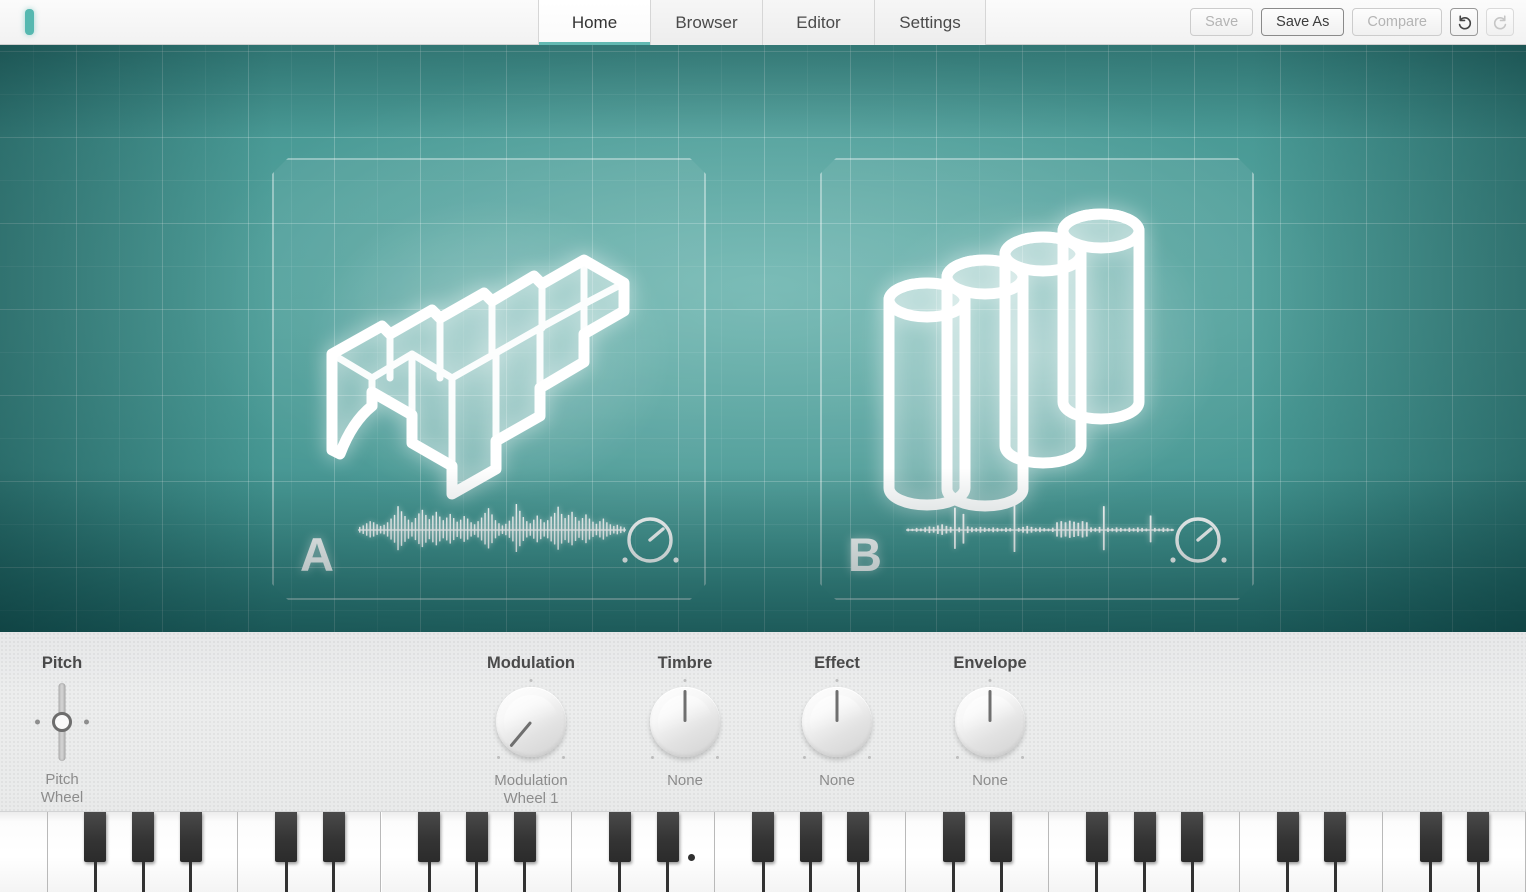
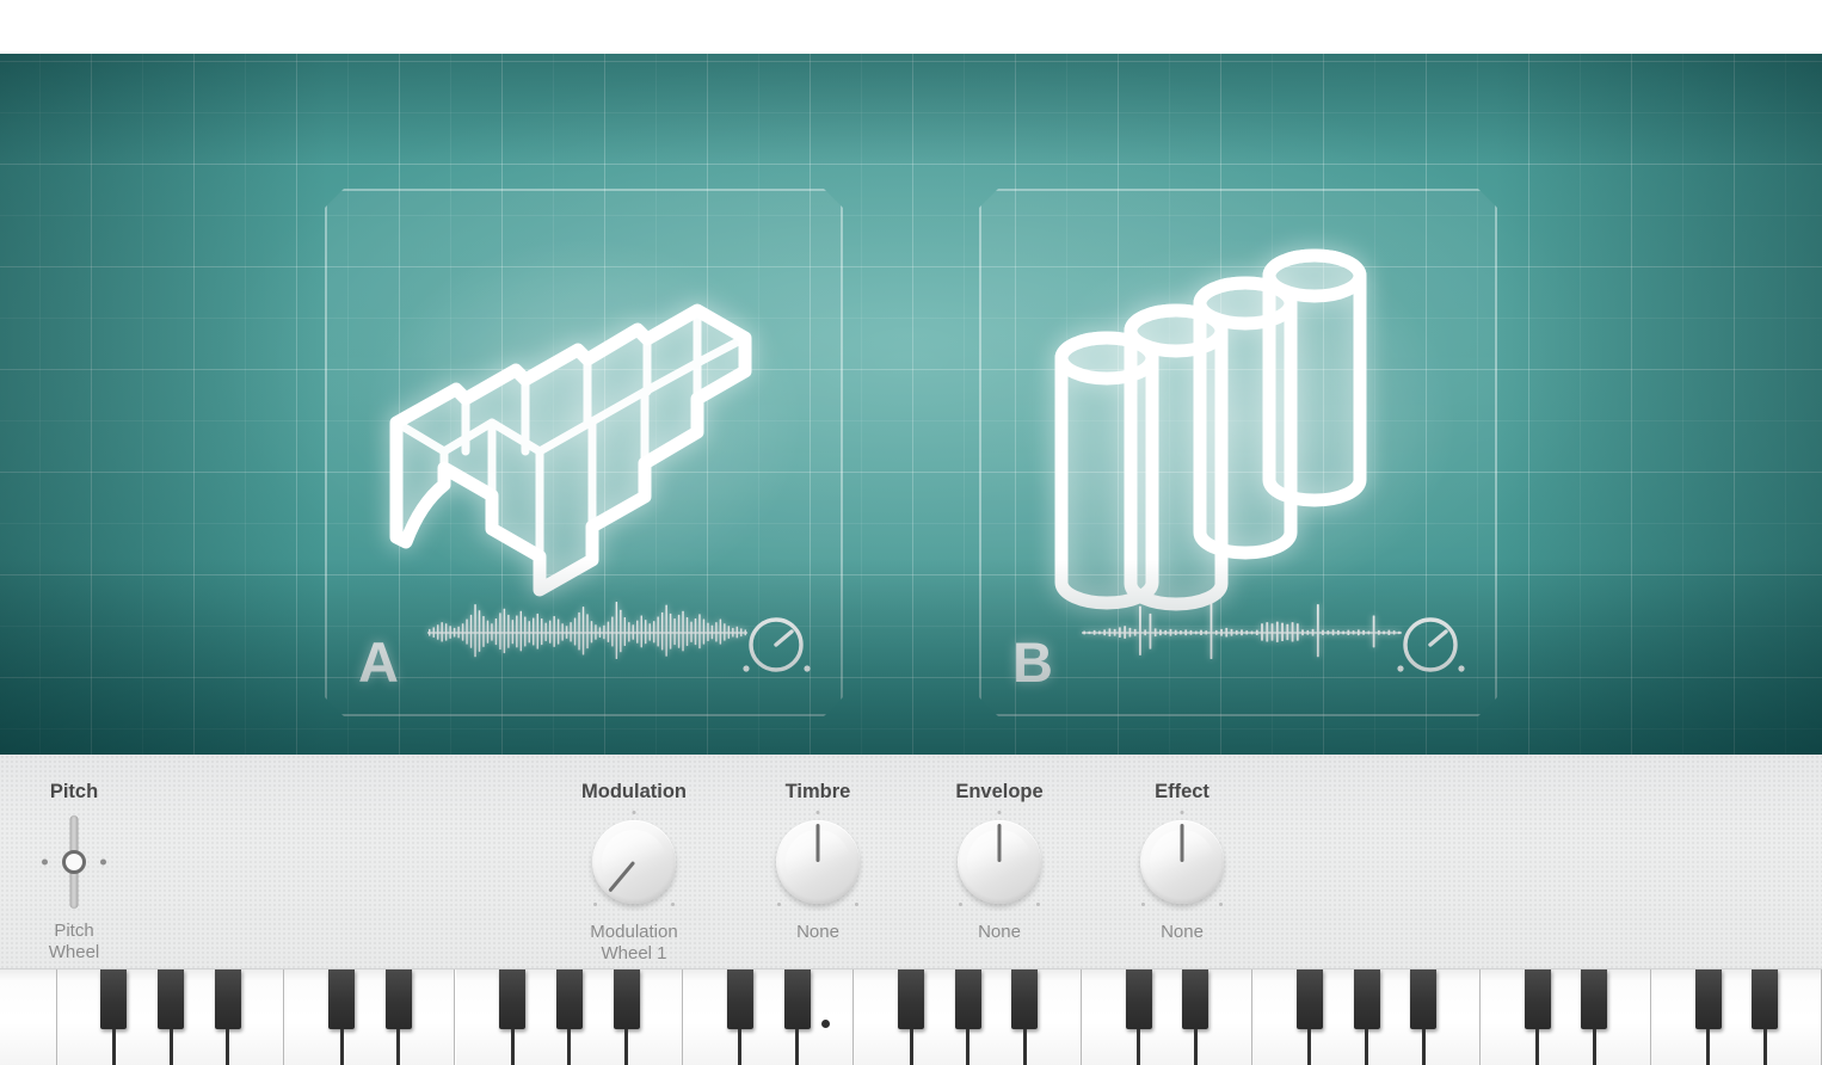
- Home
- Browser
- Editor
- Settings
- Save
- Save As
- Compare
  Pitch
  Pitch
  Wheel
  Modulation
  Modulation
  Wheel 1
  Timbre
  None
- Effect
+ Envelope
  None
- Envelope
+ Effect
  None
